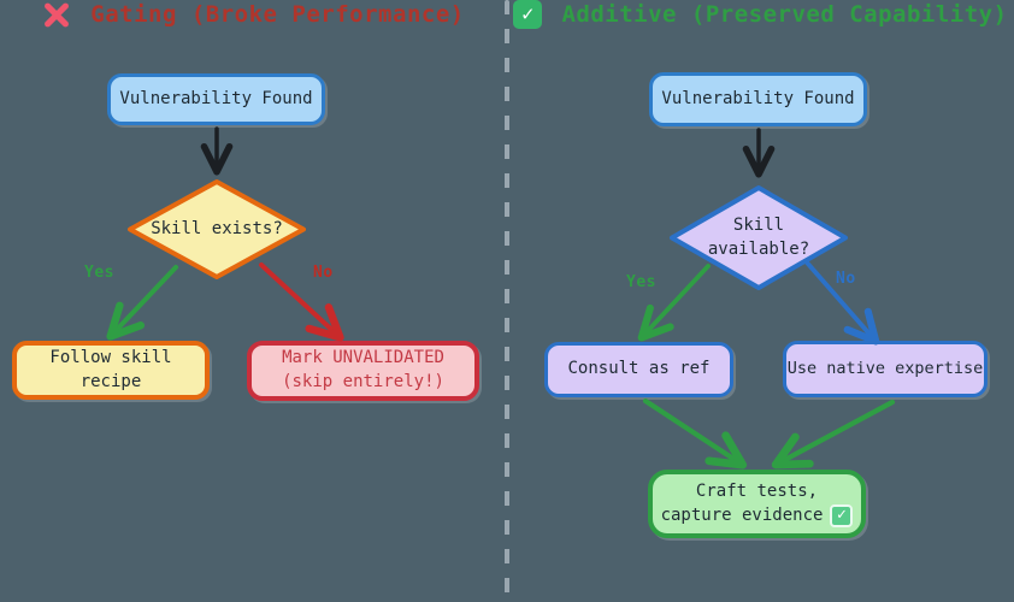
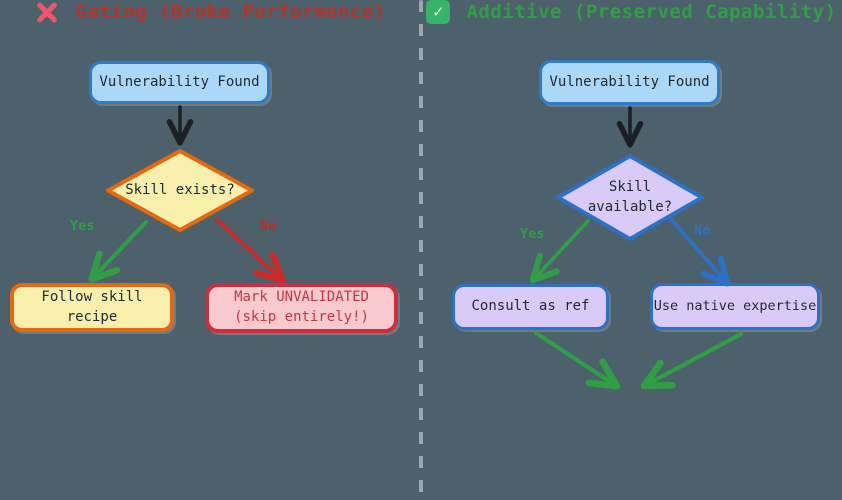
  Gating (Broke Performance)
  Vulnerability Found
  Skill exists?
  Yes
  No
  Follow skill
  recipe
  Mark UNVALIDATED
  (skip entirely!)
  Additive (Preserved Capability)
  Vulnerability Found
  Skill
  available?
  Yes
  No
  Consult as ref
  Use native expertise
- Craft tests,
- capture evidence
